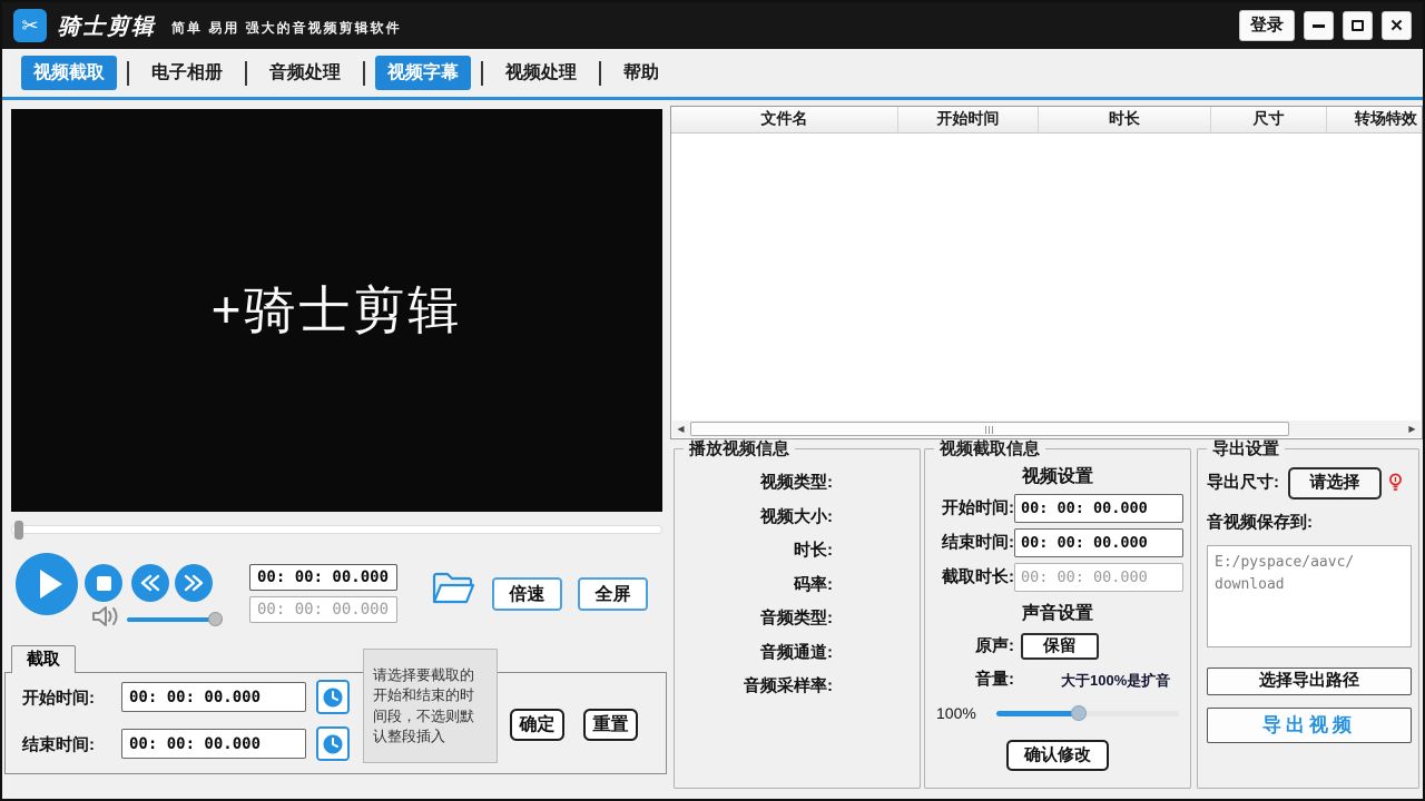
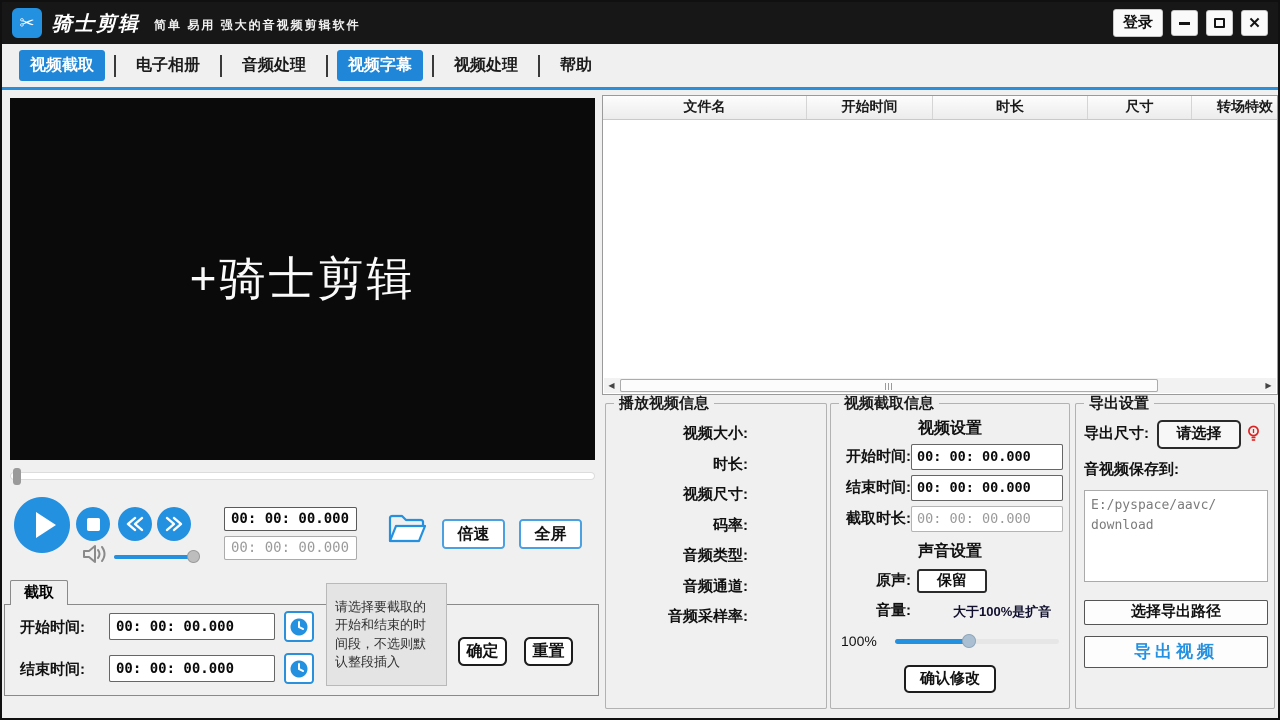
  ✂
  骑士剪辑
  简单 易用 强大的音视频剪辑软件
  登录
  ✕
  视频截取
  电子相册
  音频处理
  视频字幕
  视频处理
  帮助
  +骑士剪辑
  00: 00: 00.000
  00: 00: 00.000
  倍速
  全屏
  截取
  开始时间:
  00: 00: 00.000
  结束时间:
  00: 00: 00.000
  请选择要截取的开始和结束的时间段，不选则默认整段插入
  确定
  重置
  文件名
  开始时间
  时长
  尺寸
  转场特效
  ◀
  ▶
  播放视频信息
- 视频类型:
  视频大小:
  时长:
+ 视频尺寸:
  码率:
  音频类型:
  音频通道:
  音频采样率:
  视频截取信息
  视频设置
  开始时间:
  00: 00: 00.000
  结束时间:
  00: 00: 00.000
  截取时长:
  00: 00: 00.000
  声音设置
  原声:
  保留
  音量:
  大于100%是扩音
  100%
  确认修改
  导出设置
  导出尺寸:
  请选择
  音视频保存到:
  E:/pyspace/aavc/
  download
  选择导出路径 导出视频
